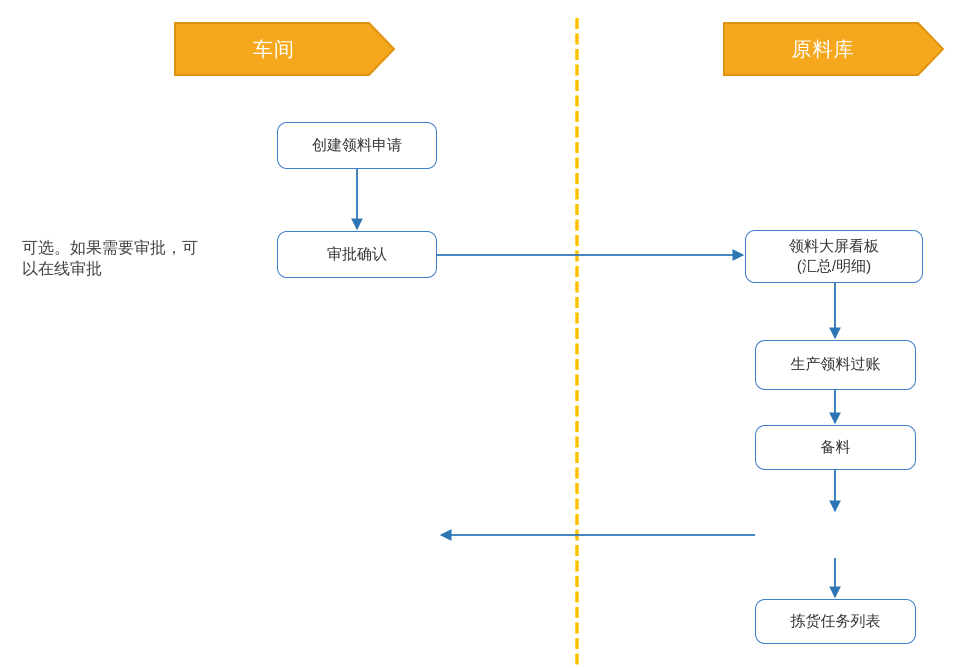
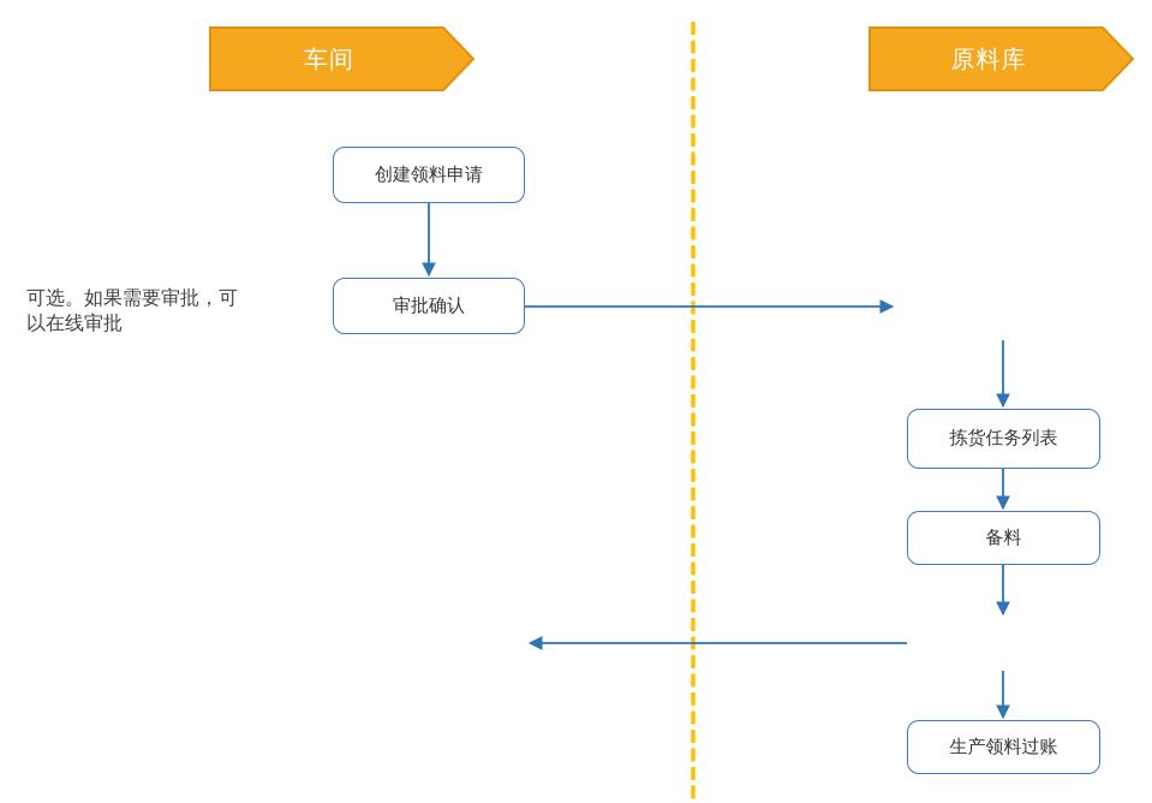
  车间
  原料库
  可选。如果需要审批，可
  以在线审批
  创建领料申请
  审批确认
- 领料大屏看板
- (汇总/明细)
- 生产领料过账
+ 拣货任务列表
  备料
- 拣货任务列表
+ 生产领料过账
